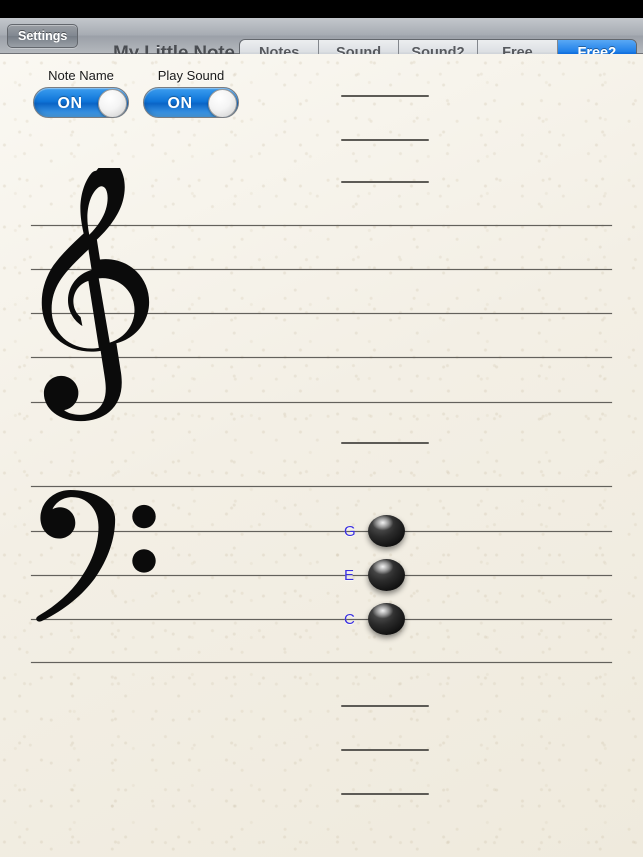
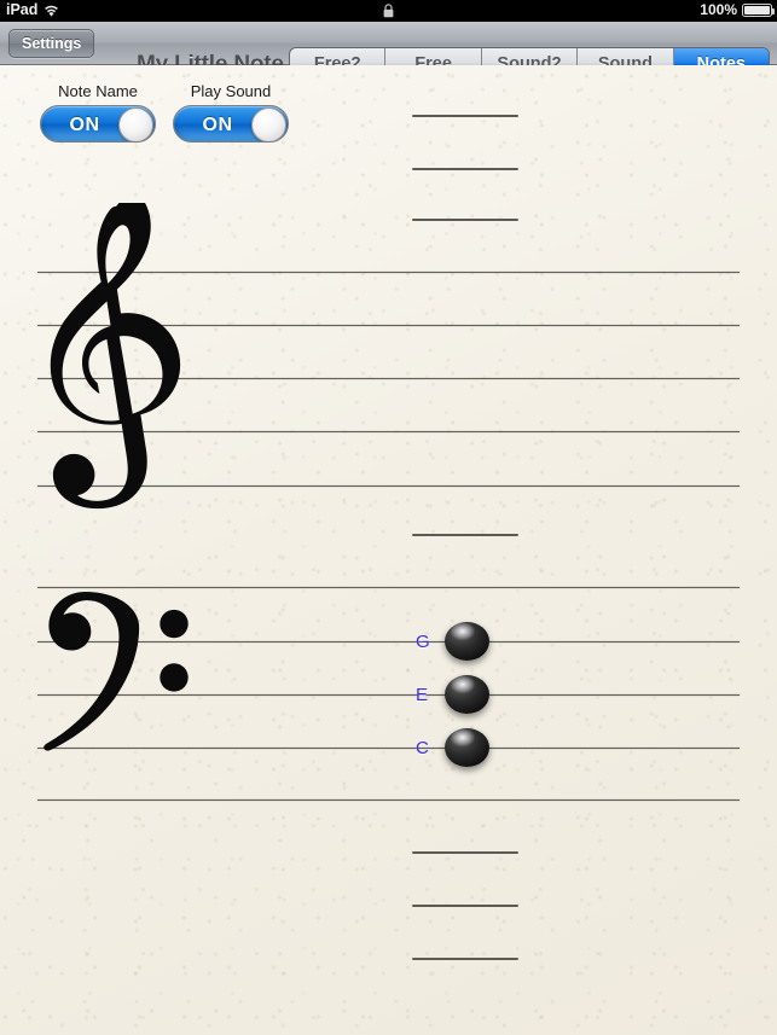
+ iPad
+ 100%
  Settings
- Notes
+ Free2
- Sound
+ Free
  Sound2
- Free
+ Sound
- Free2
+ Notes
  Note Name
  ON
  Play Sound
  ON
  G
  E
  C
